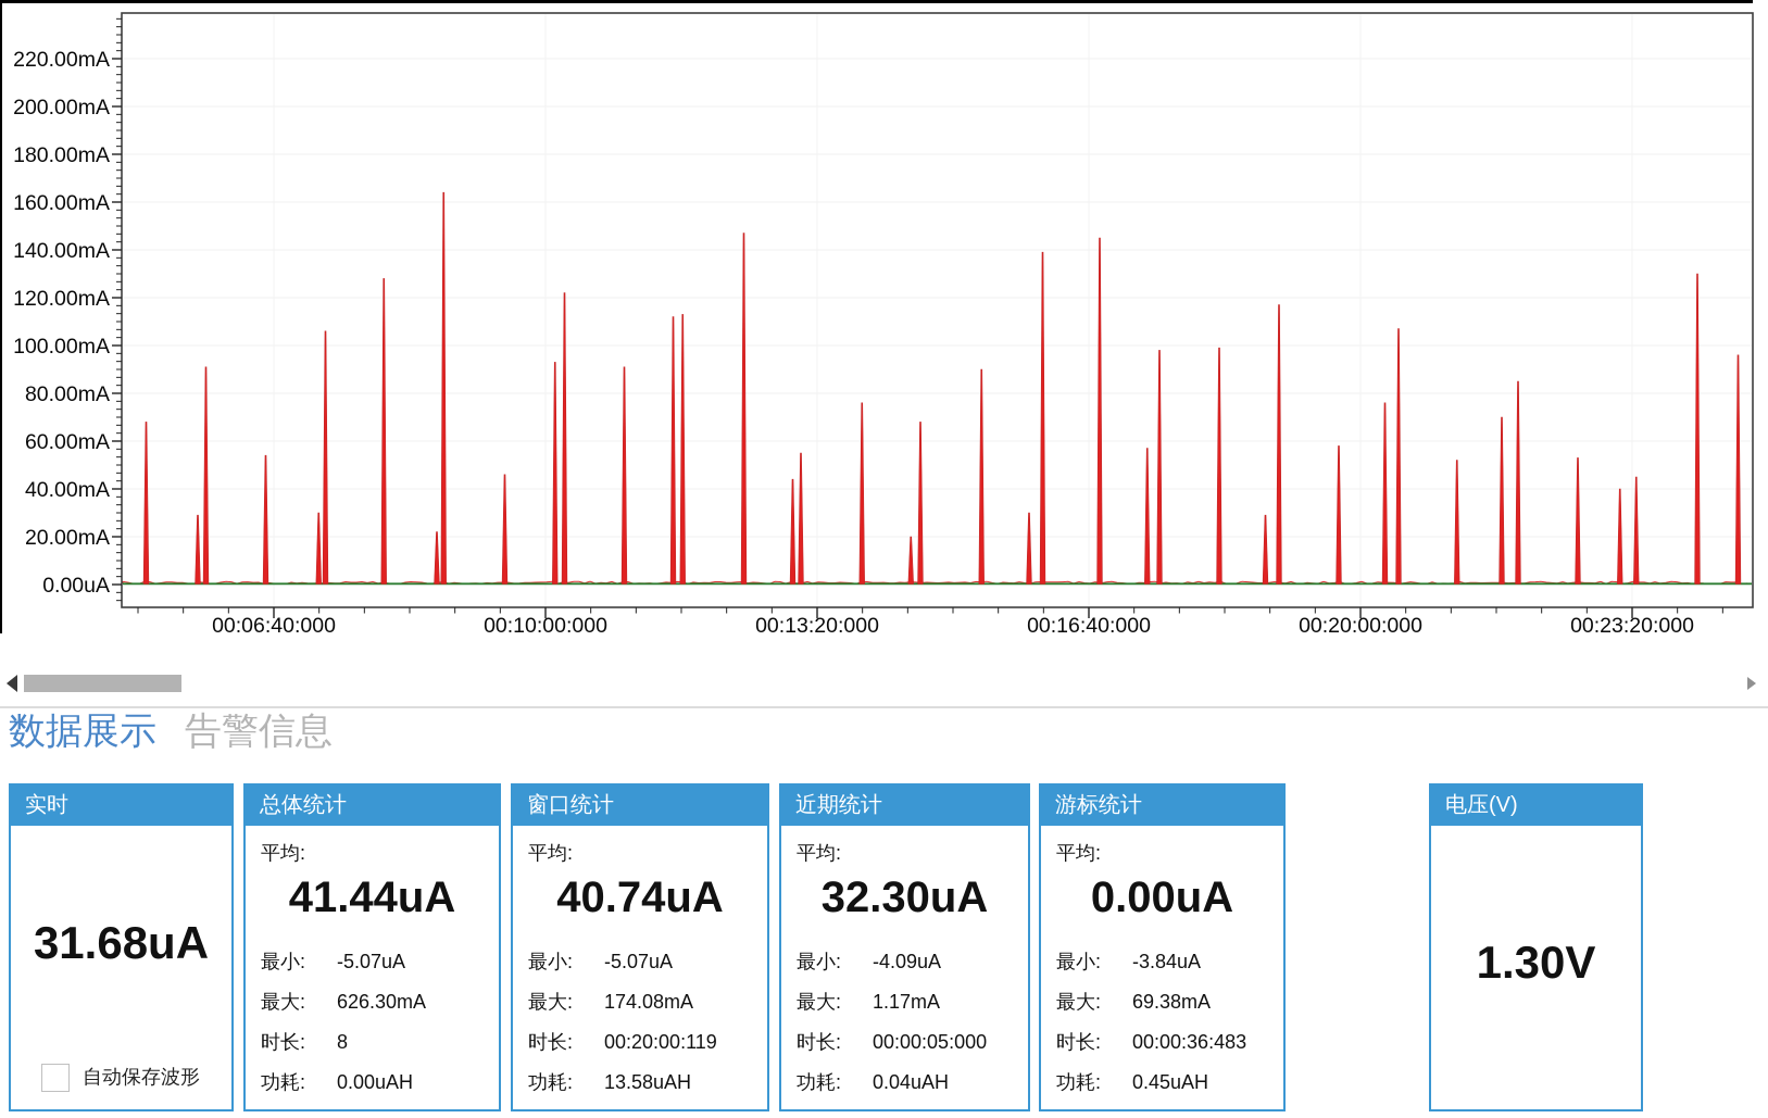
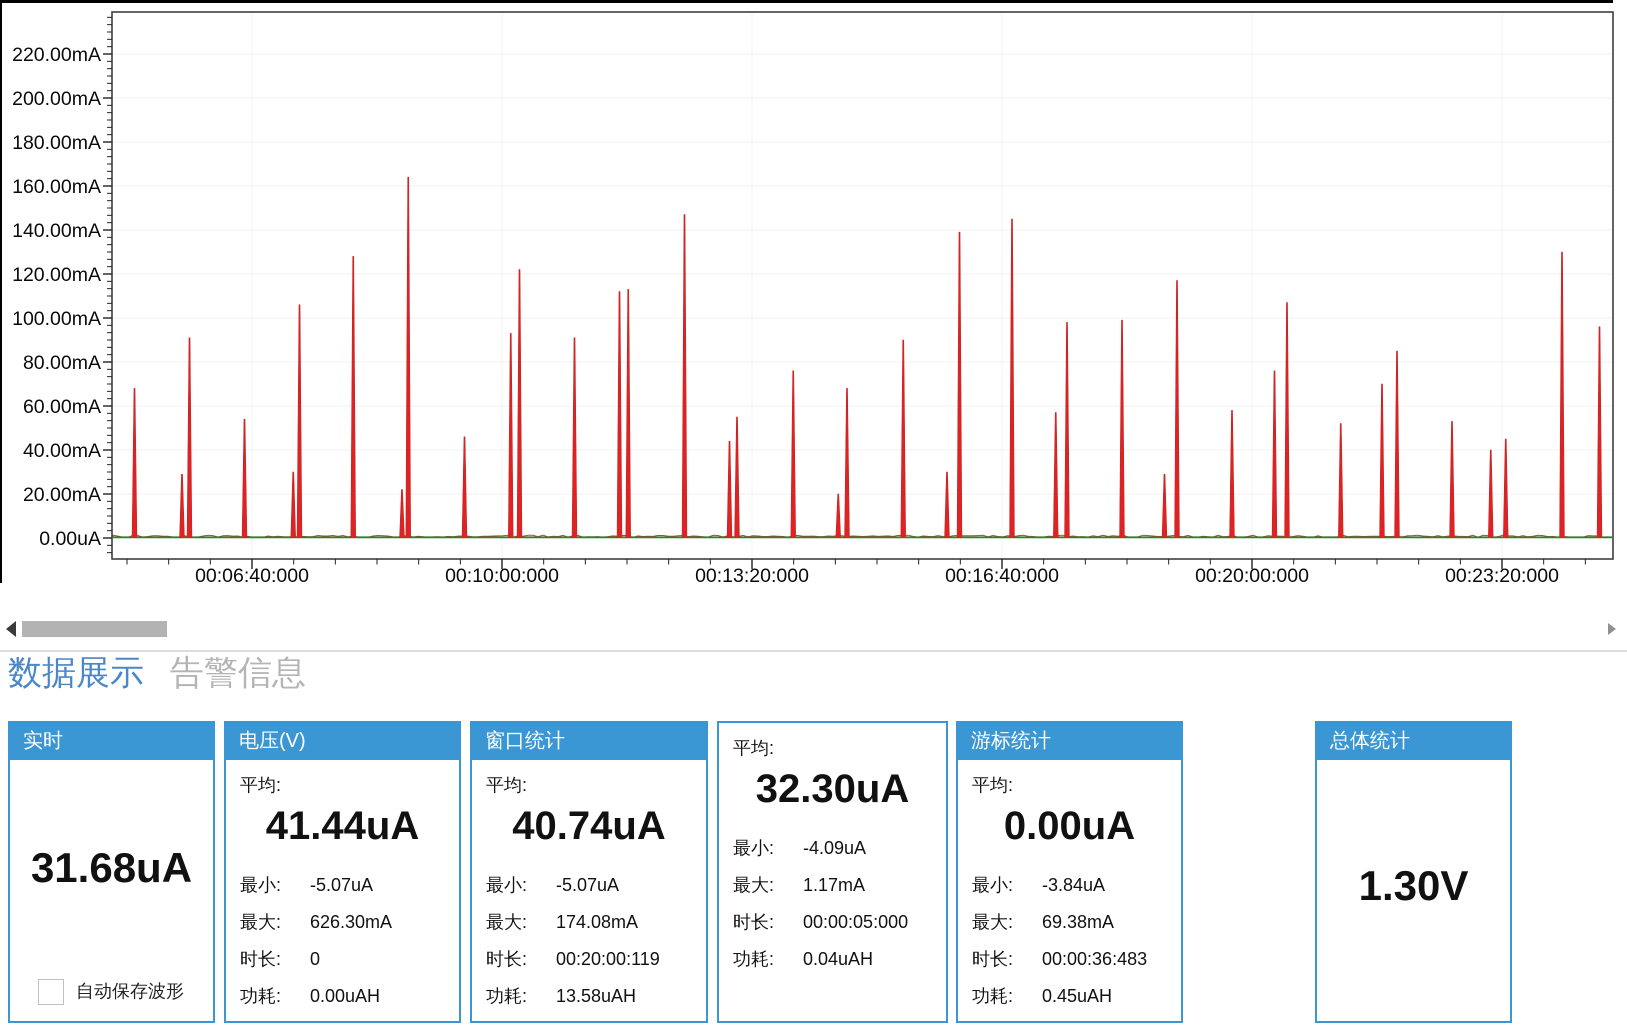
  220.00mA
  200.00mA
  180.00mA
  160.00mA
  140.00mA
  120.00mA
  100.00mA
  80.00mA
  60.00mA
  40.00mA
  20.00mA
  0.00uA
  00:06:40:000
  00:10:00:000
  00:13:20:000
  00:16:40:000
  00:20:00:000
  00:23:20:000
  数据展示
  告警信息
  实时
  31.68uA
  自动保存波形
- 总体统计
+ 电压(V)
  平均:
  41.44uA
  最小: -5.07uA
  最大: 626.30mA
- 时长: 8
+ 时长: 0
  功耗: 0.00uAH
  窗口统计
  平均:
  40.74uA
  最小: -5.07uA
  最大: 174.08mA
  时长: 00:20:00:119
  功耗: 13.58uAH
- 近期统计
  平均:
  32.30uA
  最小: -4.09uA
  最大: 1.17mA
  时长: 00:00:05:000
  功耗: 0.04uAH
  游标统计
  平均:
  0.00uA
  最小: -3.84uA
  最大: 69.38mA
  时长: 00:00:36:483
  功耗: 0.45uAH
- 电压(V)
+ 总体统计
  1.30V
